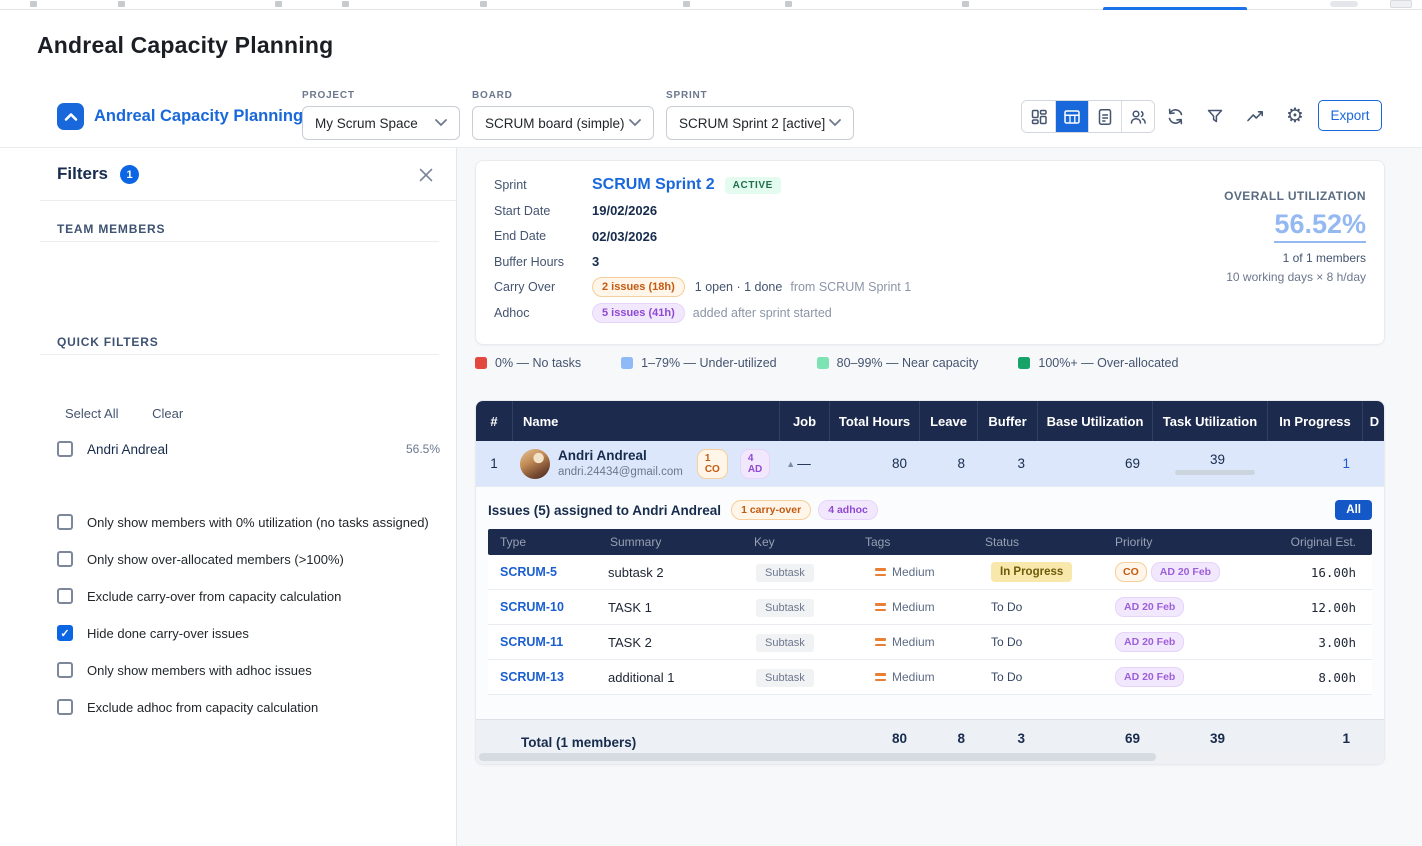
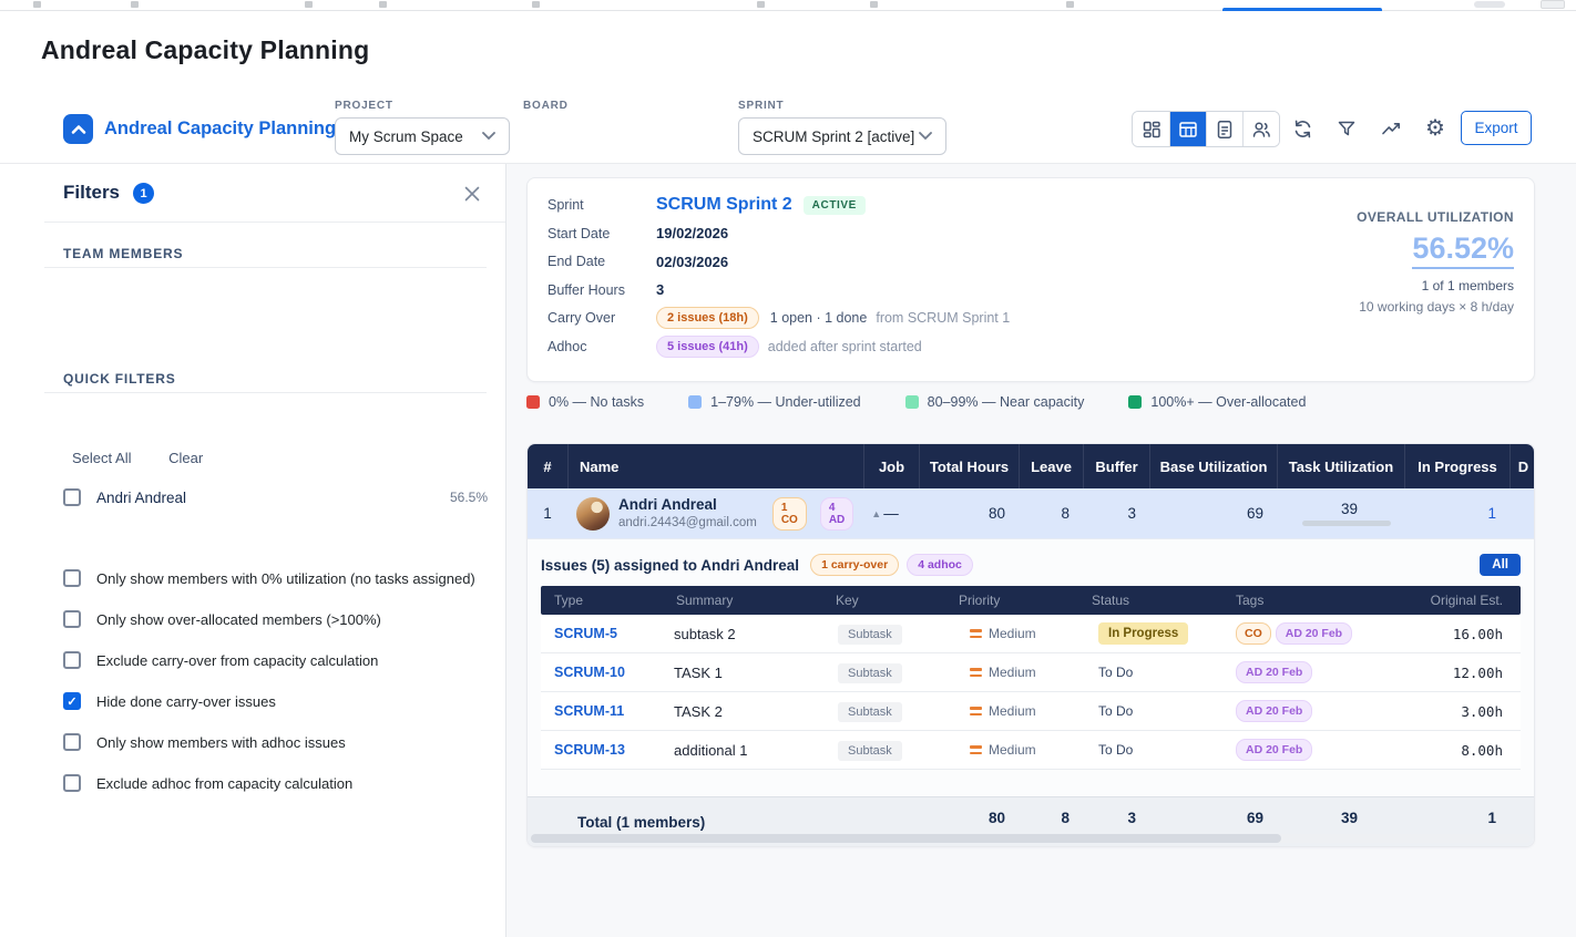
  Andreal Capacity Planning
  Andreal Capacity Planning
  PROJECT
  My Scrum Space
  BOARD
- SCRUM board (simple)
  SPRINT
  SCRUM Sprint 2 [active]
  ⚙
  Export
  Filters
  1
  TEAM MEMBERS
  Select All Clear
  Andri Andreal
  56.5%
  QUICK FILTERS
  Only show members with 0% utilization (no tasks assigned)
  Only show over-allocated members (>100%)
  Exclude carry-over from capacity calculation
  Hide done carry-over issues
  Only show members with adhoc issues
  Exclude adhoc from capacity calculation
  Sprint
  SCRUM Sprint 2
  ACTIVE
  Start Date
  19/02/2026
  End Date
  02/03/2026
  Buffer Hours
  3
  Carry Over
  2 issues (18h)
  1 open · 1 done
  from SCRUM Sprint 1
  Adhoc
  5 issues (41h)
  added after sprint started
  OVERALL UTILIZATION
  56.52%
  1 of 1 members
  10 working days × 8 h/day
  0% — No tasks
  1–79% — Under-utilized
  80–99% — Near capacity
  100%+ — Over-allocated
  #
  Name
  Job
  Total Hours
  Leave
  Buffer
  Base Utilization
  Task Utilization
  In Progress
  D
  1
  Andri Andreal
  andri.24434@gmail.com
  1 CO
  4 AD
  ▲
  —
  80
  8
  3
  69
  39
  1
  Issues (5) assigned to Andri Andreal
  1 carry-over
  4 adhoc
  All
  Type
  Summary
  Key
- Tags
+ Priority
  Status
- Priority
+ Tags
  Original Est.
  SCRUM-5
  subtask 2
  Subtask
  Medium
  In Progress
  CO
  AD 20 Feb
  16.00h
  SCRUM-10
  TASK 1
  Subtask
  Medium
  To Do
  AD 20 Feb
  12.00h
  SCRUM-11
  TASK 2
  Subtask
  Medium
  To Do
  AD 20 Feb
  3.00h
  SCRUM-13
  additional 1
  Subtask
  Medium
  To Do
  AD 20 Feb
  8.00h
  Total (1 members)
  80
  8
  3
  69
  39
  1
